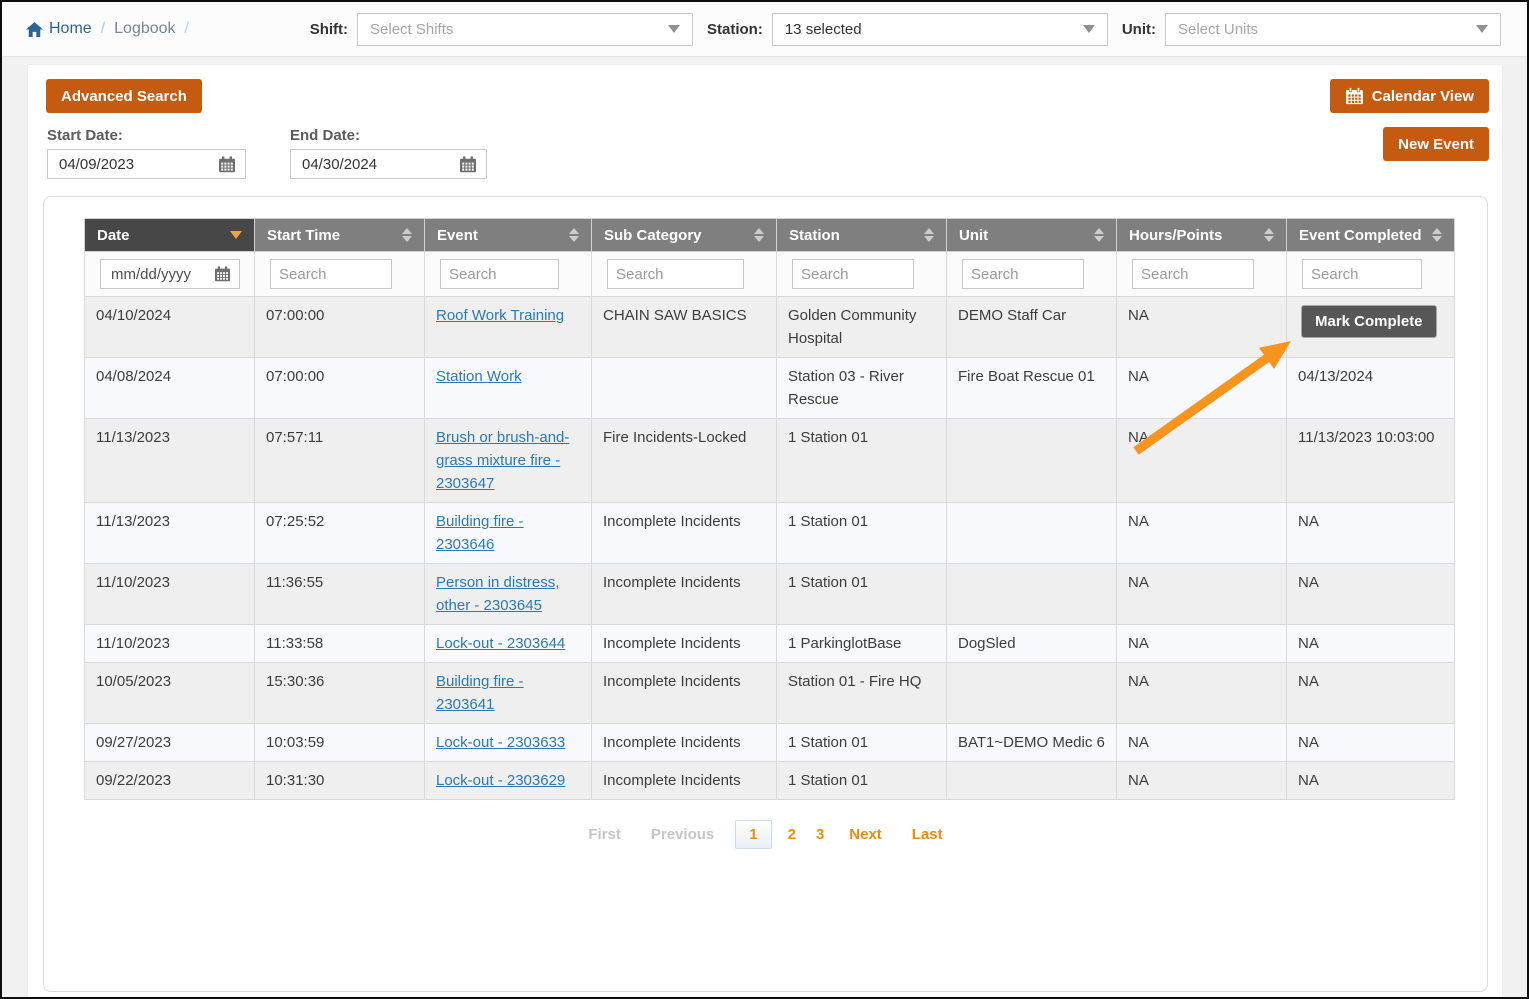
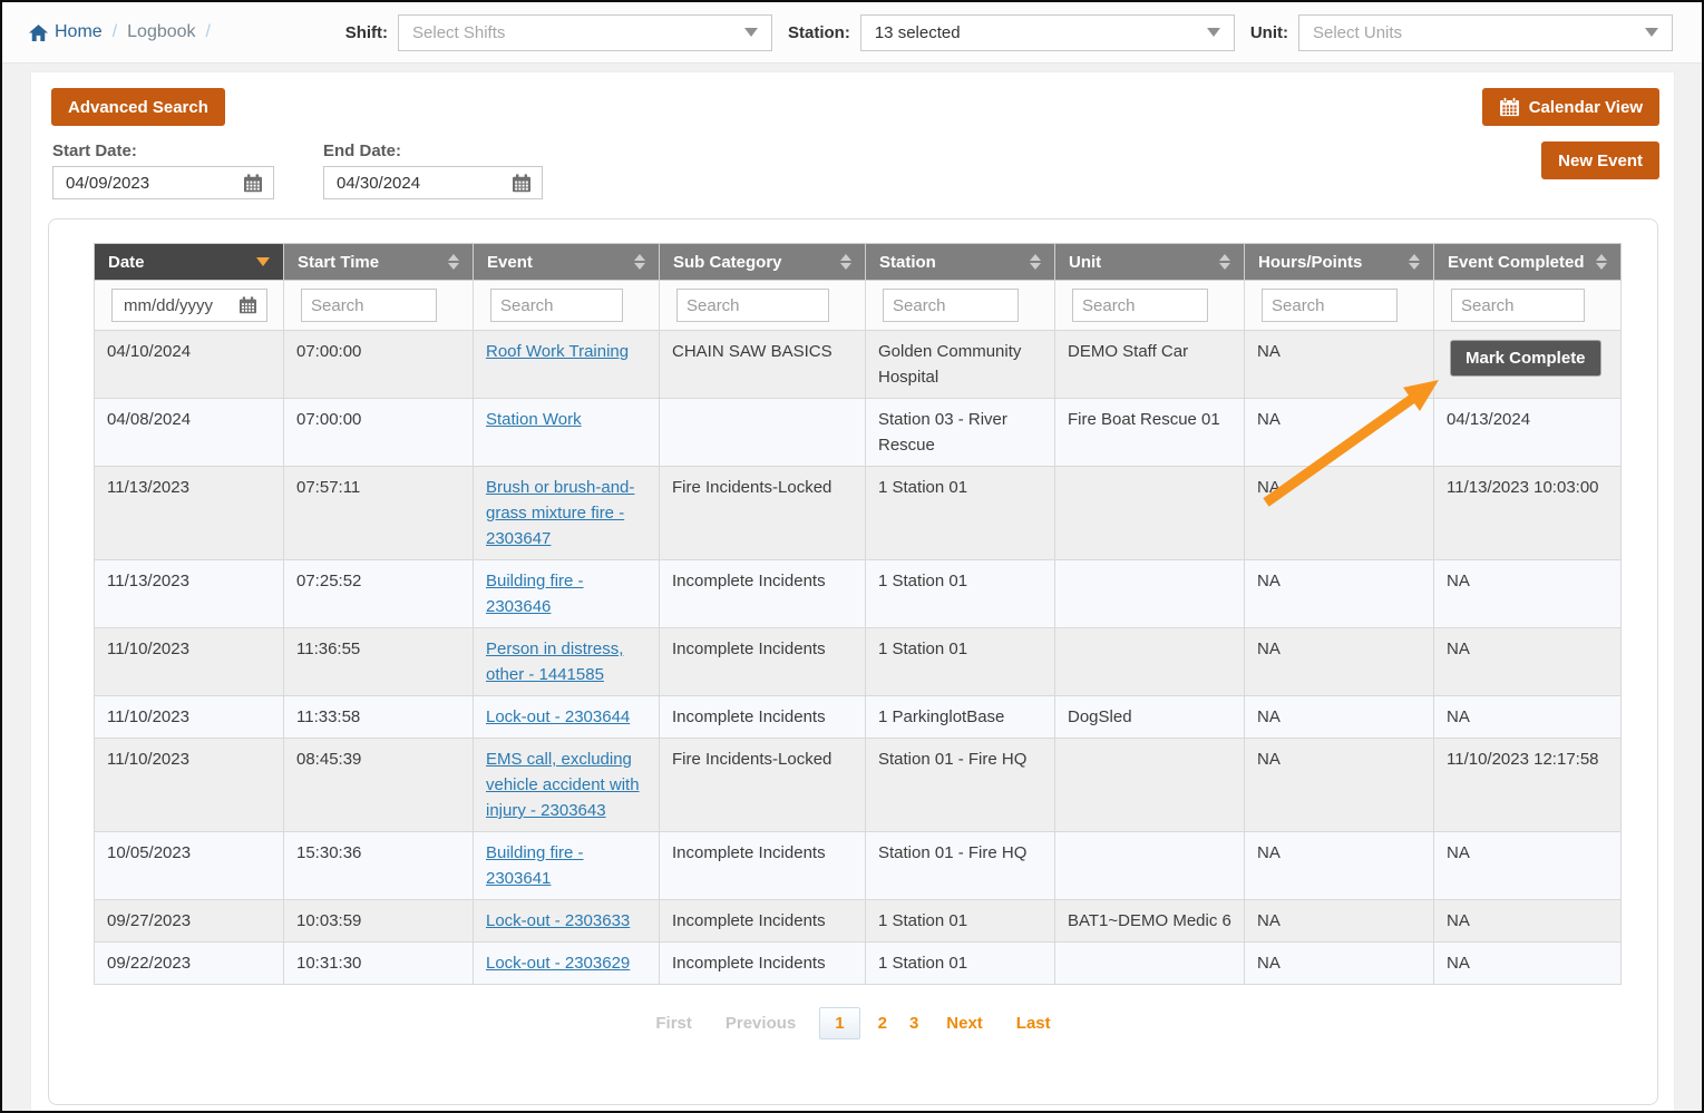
  Home
  /
  Logbook
  /
  Shift:
  Select Shifts
  Station:
  13 selected
  Unit:
  Select Units
  Advanced Search
  Calendar View
  New Event
  Start Date:
  04/09/2023
  End Date:
  04/30/2024
  Date	Start Time	Event	Sub Category	Station	Unit	Hours/Points	Event Completed
  mm/dd/yyyy	Search	Search	Search	Search	Search	Search	Search
  04/10/2024	07:00:00	Roof Work Training	CHAIN SAW BASICS	Golden Community Hospital	DEMO Staff Car	NA	Mark Complete
  04/08/2024	07:00:00	Station Work		Station 03 - River Rescue	Fire Boat Rescue 01	NA	04/13/2024
  11/13/2023	07:57:11	Brush or brush-and-grass mixture fire - 2303647	Fire Incidents-Locked	1 Station 01		NA	11/13/2023 10:03:00
  11/13/2023	07:25:52	Building fire - 2303646	Incomplete Incidents	1 Station 01		NA	NA
- 11/10/2023	11:36:55	Person in distress, other - 2303645	Incomplete Incidents	1 Station 01		NA	NA
+ 11/10/2023	11:36:55	Person in distress, other - 1441585	Incomplete Incidents	1 Station 01		NA	NA
  11/10/2023	11:33:58	Lock-out - 2303644	Incomplete Incidents	1 ParkinglotBase	DogSled	NA	NA
+ 11/10/2023	08:45:39	EMS call, excluding vehicle accident with injury - 2303643	Fire Incidents-Locked	Station 01 - Fire HQ		NA	11/10/2023 12:17:58
  10/05/2023	15:30:36	Building fire - 2303641	Incomplete Incidents	Station 01 - Fire HQ		NA	NA
  09/27/2023	10:03:59	Lock-out - 2303633	Incomplete Incidents	1 Station 01	BAT1~DEMO Medic 6	NA	NA
  09/22/2023	10:31:30	Lock-out - 2303629	Incomplete Incidents	1 Station 01		NA	NA
  First
  Previous
  1
  2
  3
  Next
  Last
